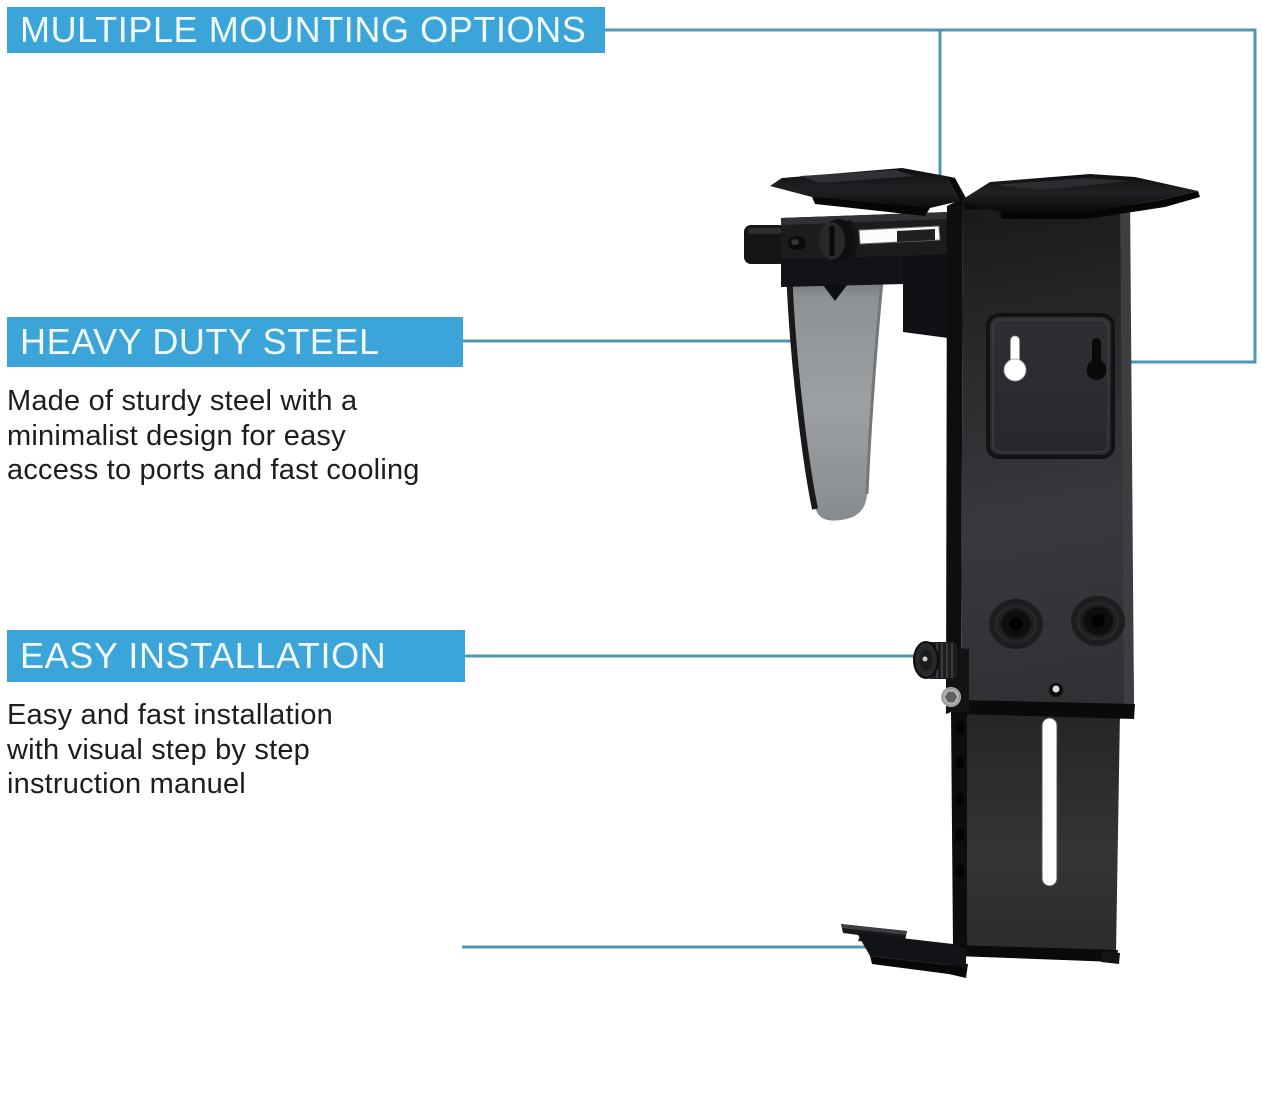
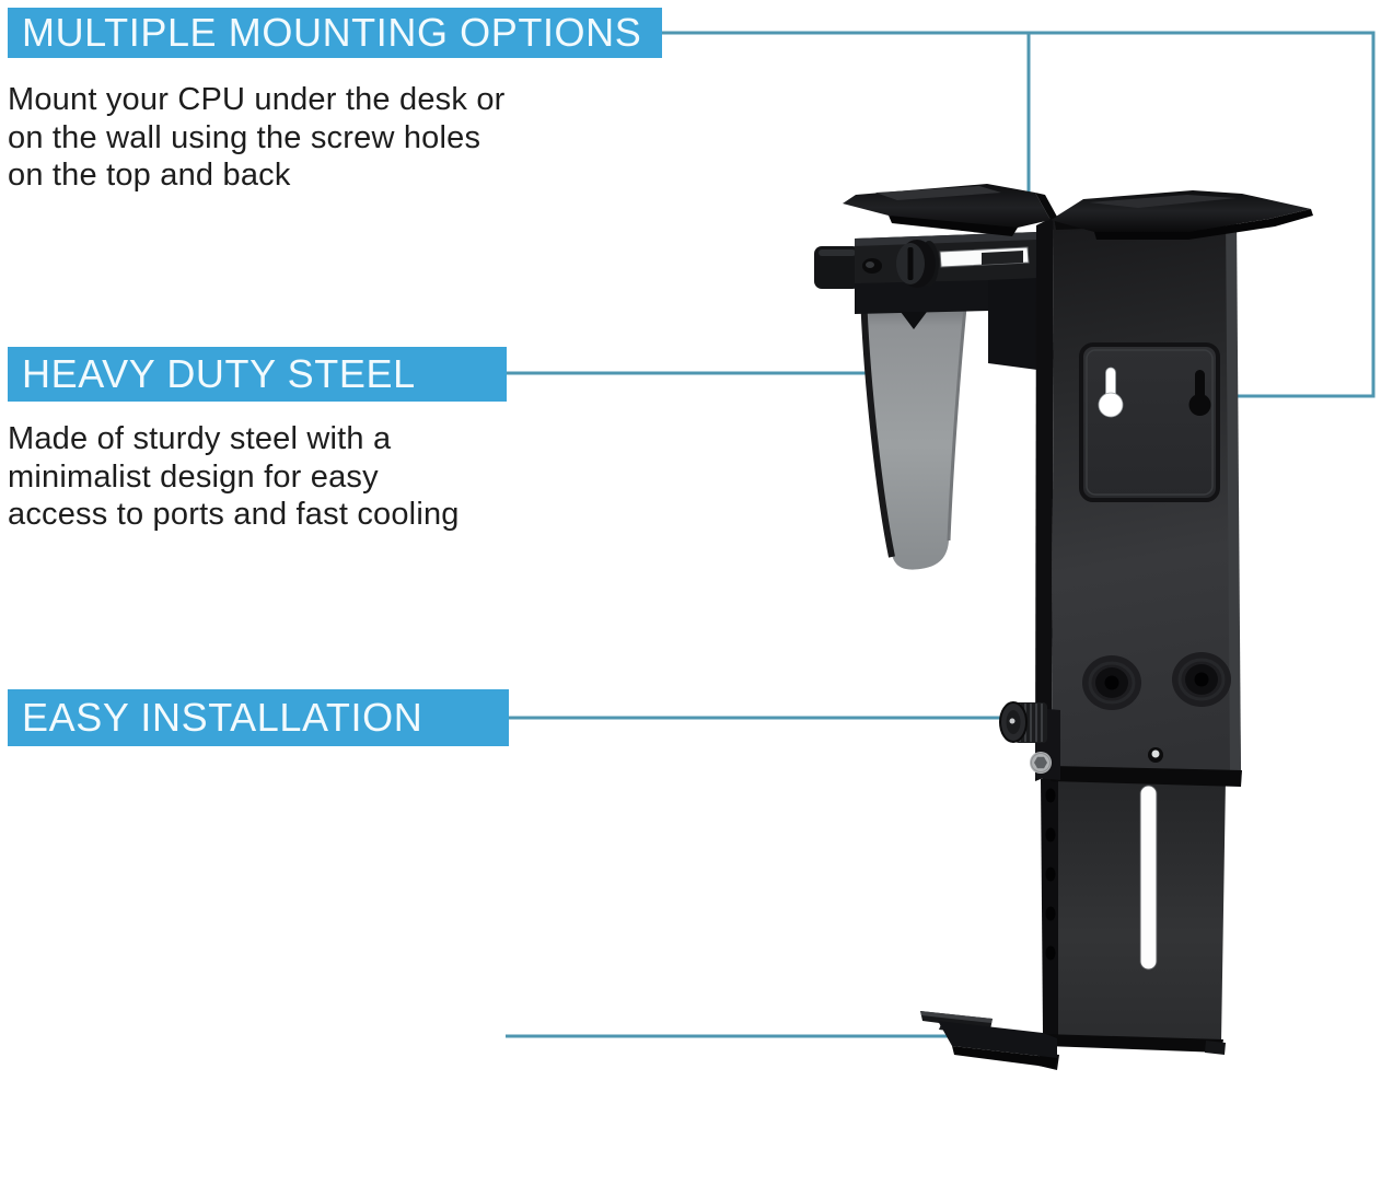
  MULTIPLE MOUNTING OPTIONS
+ Mount your CPU under the desk or
+ on the wall using the screw holes
+ on the top and back
  HEAVY DUTY STEEL
  Made of sturdy steel with a
  minimalist design for easy
  access to ports and fast cooling
  EASY INSTALLATION
- Easy and fast installation
- with visual step by step
- instruction manuel
